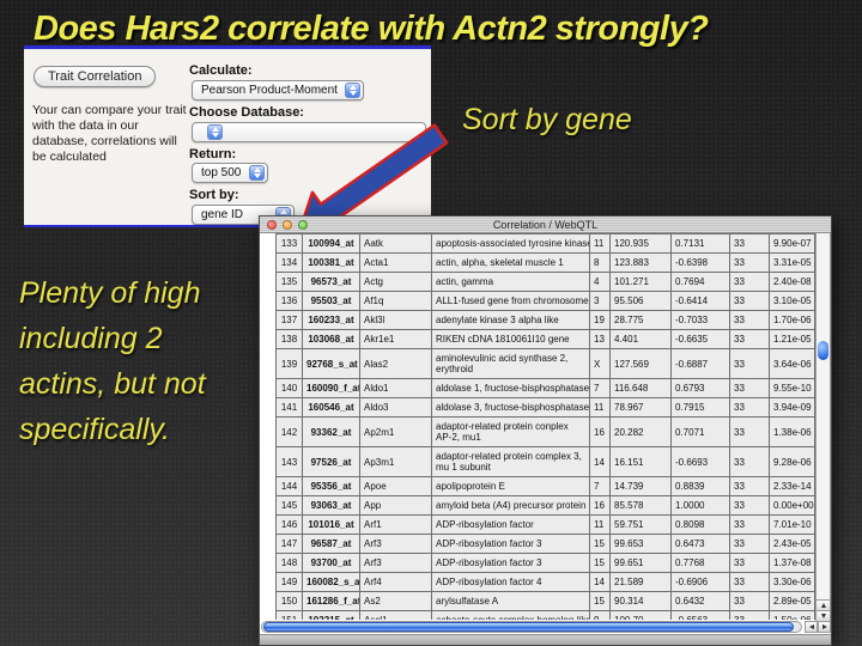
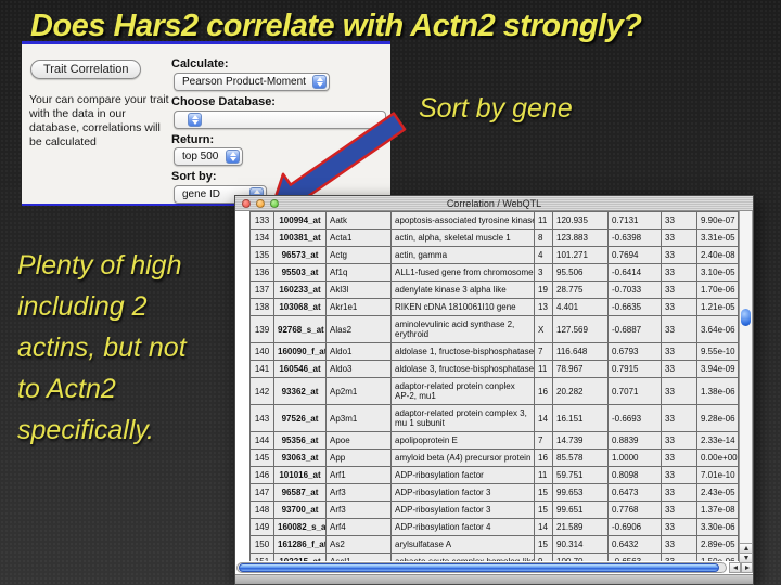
  Does Hars2 correlate with Actn2 strongly?
  Trait Correlation
  Your can compare your trait with the data in our database, correlations will be calculated
  Calculate:
  Pearson Product-Moment
  Choose Database:
  Return:
  top 500
  Sort by:
  gene ID
  Sort by gene
  Plenty of high
  including 2
  actins, but not
+ to Actn2
  specifically.
  Correlation / WebQTL
  133	100994_at	Aatk	apoptosis-associated tyrosine kinas	11	120.935	0.7131	33	9.90e-07
  134	100381_at	Acta1	actin, alpha, skeletal muscle 1	8	123.883	-0.6398	33	3.31e-05
  135	96573_at	Actg	actin, gamma	4	101.271	0.7694	33	2.40e-08
  136	95503_at	Af1q	ALL1-fused gene from chromosome	3	95.506	-0.6414	33	3.10e-05
  137	160233_at	Akl3l	adenylate kinase 3 alpha like	19	28.775	-0.7033	33	1.70e-06
  138	103068_at	Akr1e1	RIKEN cDNA 1810061I10 gene	13	4.401	-0.6635	33	1.21e-05
  139	92768_s_at	Alas2	aminolevulinic acid synthase 2, erythroid	X	127.569	-0.6887	33	3.64e-06
  140	160090_f_a	Aldo1	aldolase 1, fructose-bisphosphatase	7	116.648	0.6793	33	9.55e-10
  141	160546_at	Aldo3	aldolase 3, fructose-bisphosphatase	11	78.967	0.7915	33	3.94e-09
  142	93362_at	Ap2m1	adaptor-related protein conplex AP-2, mu1	16	20.282	0.7071	33	1.38e-06
  143	97526_at	Ap3m1	adaptor-related protein complex 3, mu 1 subunit	14	16.151	-0.6693	33	9.28e-06
  144	95356_at	Apoe	apolipoprotein E	7	14.739	0.8839	33	2.33e-14
  145	93063_at	App	amyloid beta (A4) precursor protein	16	85.578	1.0000	33	0.00e+00
  146	101016_at	Arf1	ADP-ribosylation factor	11	59.751	0.8098	33	7.01e-10
  147	96587_at	Arf3	ADP-ribosylation factor 3	15	99.653	0.6473	33	2.43e-05
  148	93700_at	Arf3	ADP-ribosylation factor 3	15	99.651	0.7768	33	1.37e-08
  149	160082_s_a	Arf4	ADP-ribosylation factor 4	14	21.589	-0.6906	33	3.30e-06
  150	161286_f_a	As2	arylsulfatase A	15	90.314	0.6432	33	2.89e-05
